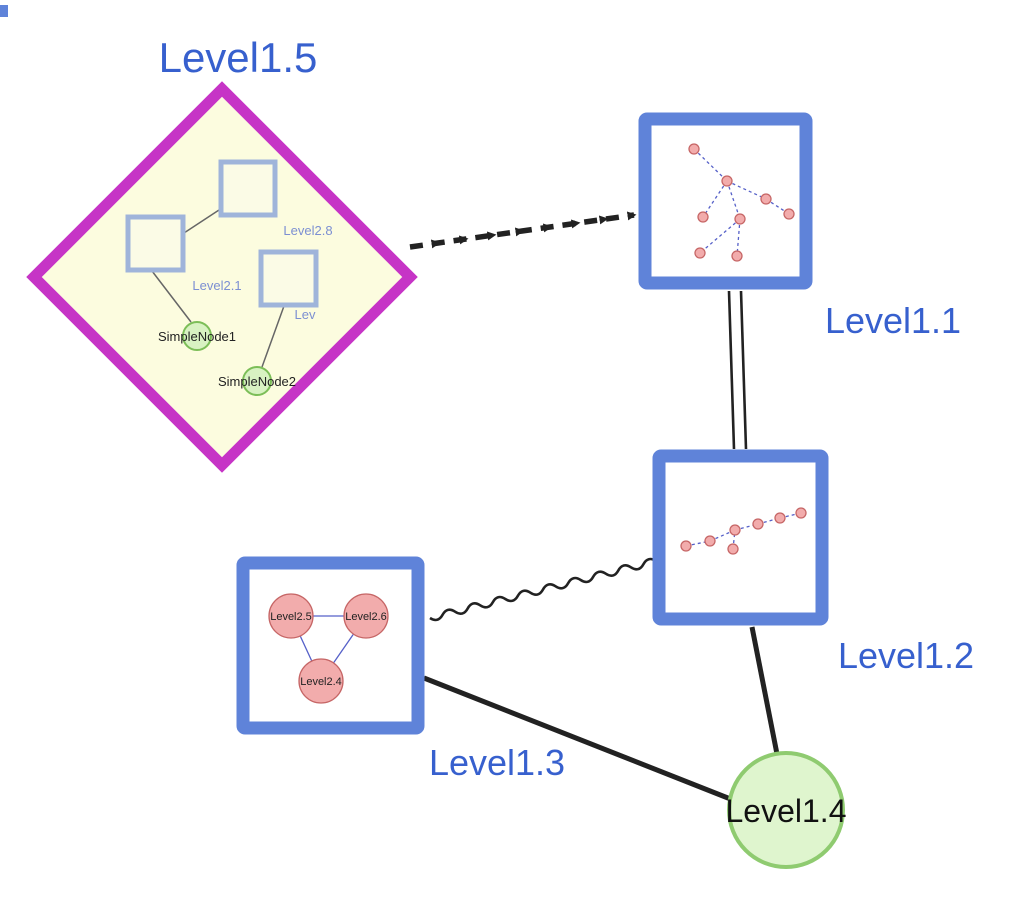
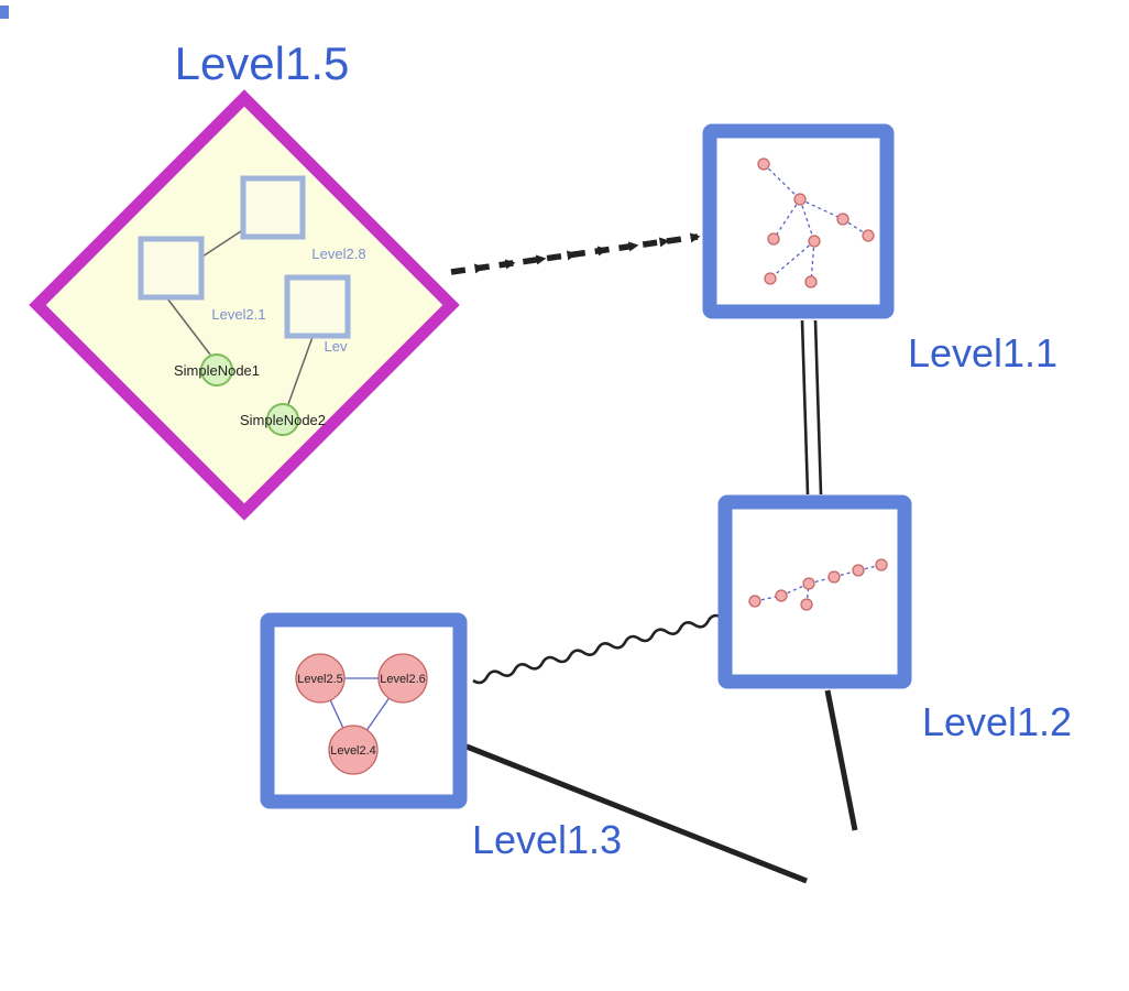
  Level2.8
  Level2.1
  Lev
  SimpleNode1
  SimpleNode2
  Level1.5
  Level1.1
  Level1.2
  Level2.5
  Level2.6
  Level2.4
  Level1.3
- Level1.4
